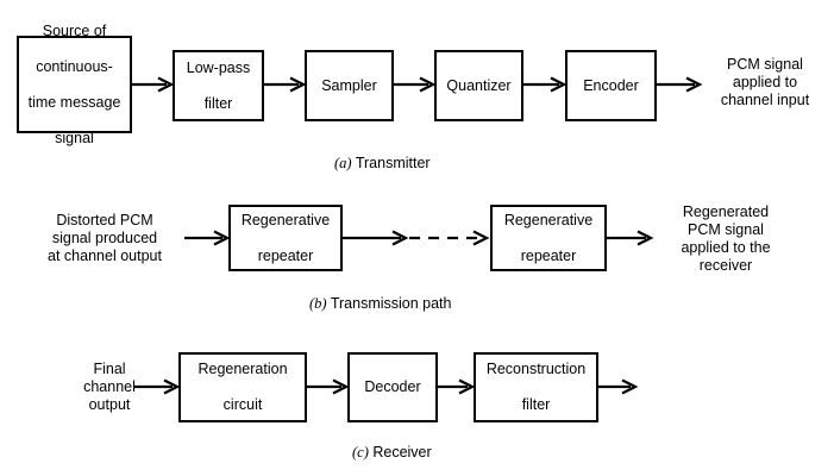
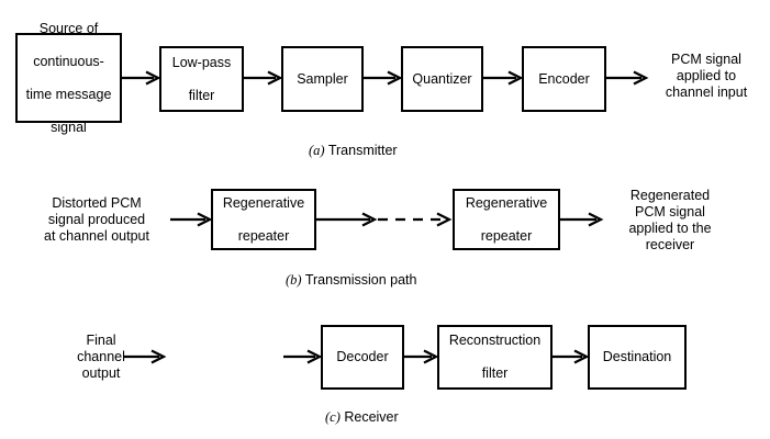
  Source of
  continuous-
  time message
  signal
  Low-pass
  filter
  Sampler
  Quantizer
  Encoder
  PCM signal
  applied to
  channel input
  (a) Transmitter
  Distorted PCM
  signal produced
  at channel output
  Regenerative
  repeater
  Regenerative
  repeater
  Regenerated
  PCM signal
  applied to the
  receiver
  (b) Transmission path
  Final
  channel
  output
- Regeneration
- circuit
  Decoder
  Reconstruction
  filter
+ Destination
  (c) Receiver
